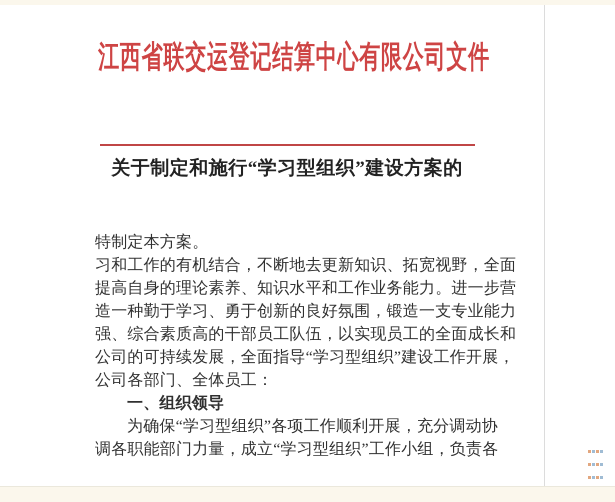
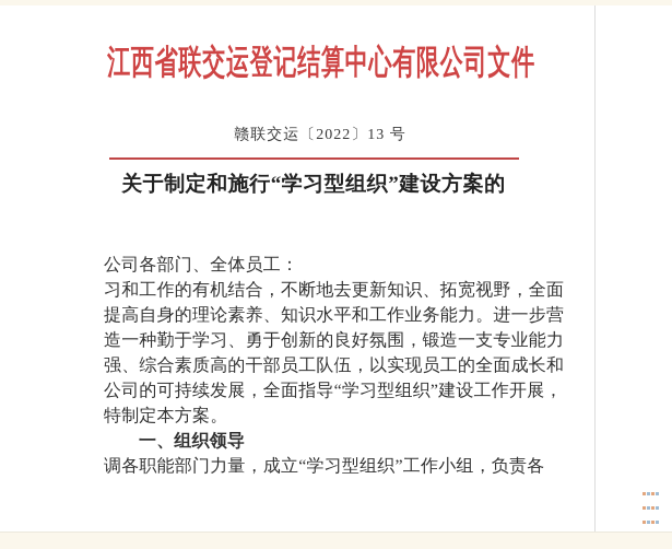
  江西省联交运登记结算中心有限公司文件
+ 赣联交运〔2022〕13 号
  关于制定和施行“学习型组织”建设方案的
- 特制定本方案。
+ 公司各部门、全体员工：
  习和工作的有机结合，不断地去更新知识、拓宽视野，全面
  提高自身的理论素养、知识水平和工作业务能力。进一步营
  造一种勤于学习、勇于创新的良好氛围，锻造一支专业能力
  强、综合素质高的干部员工队伍，以实现员工的全面成长和
  公司的可持续发展，全面指导“学习型组织”建设工作开展，
- 公司各部门、全体员工：
+ 特制定本方案。
  一、组织领导
- 为确保“学习型组织”各项工作顺利开展，充分调动协
  调各职能部门力量，成立“学习型组织”工作小组，负责各
